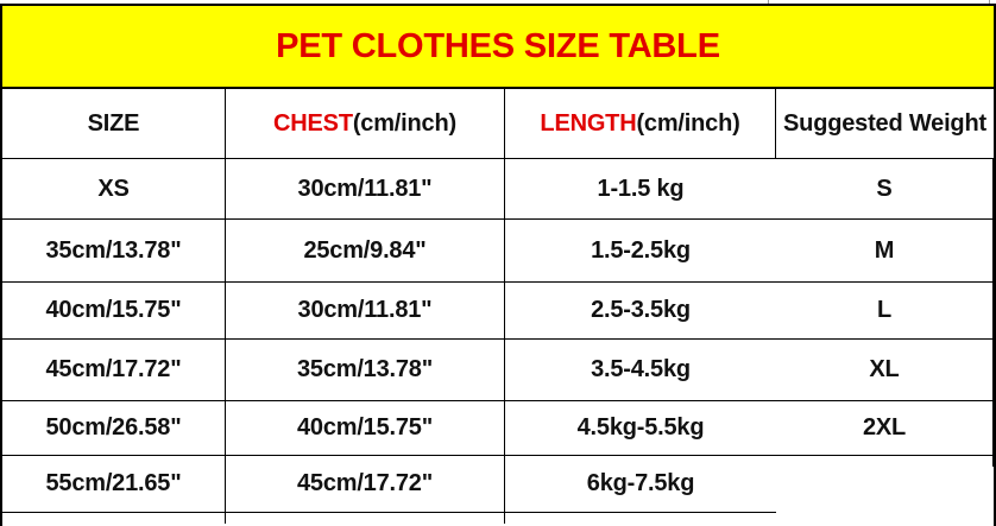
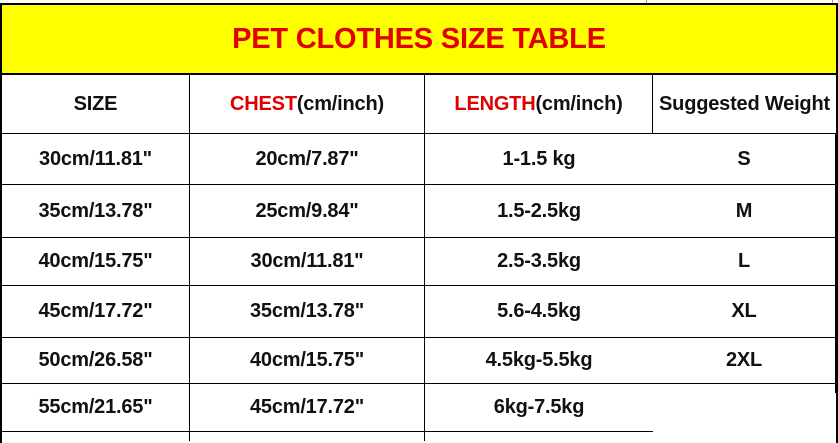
  PET CLOTHES SIZE TABLE
  SIZE
  CHEST
  (cm/inch)
  LENGTH
  (cm/inch)
  Suggested Weight
- XS
  30cm/11.81"
+ 20cm/7.87"
  1-1.5 kg
  S
  35cm/13.78"
  25cm/9.84"
  1.5-2.5kg
  M
  40cm/15.75"
  30cm/11.81"
  2.5-3.5kg
  L
  45cm/17.72"
  35cm/13.78"
- 3.5-4.5kg
+ 5.6-4.5kg
  XL
  50cm/26.58"
  40cm/15.75"
  4.5kg-5.5kg
  2XL
  55cm/21.65"
  45cm/17.72"
  6kg-7.5kg
